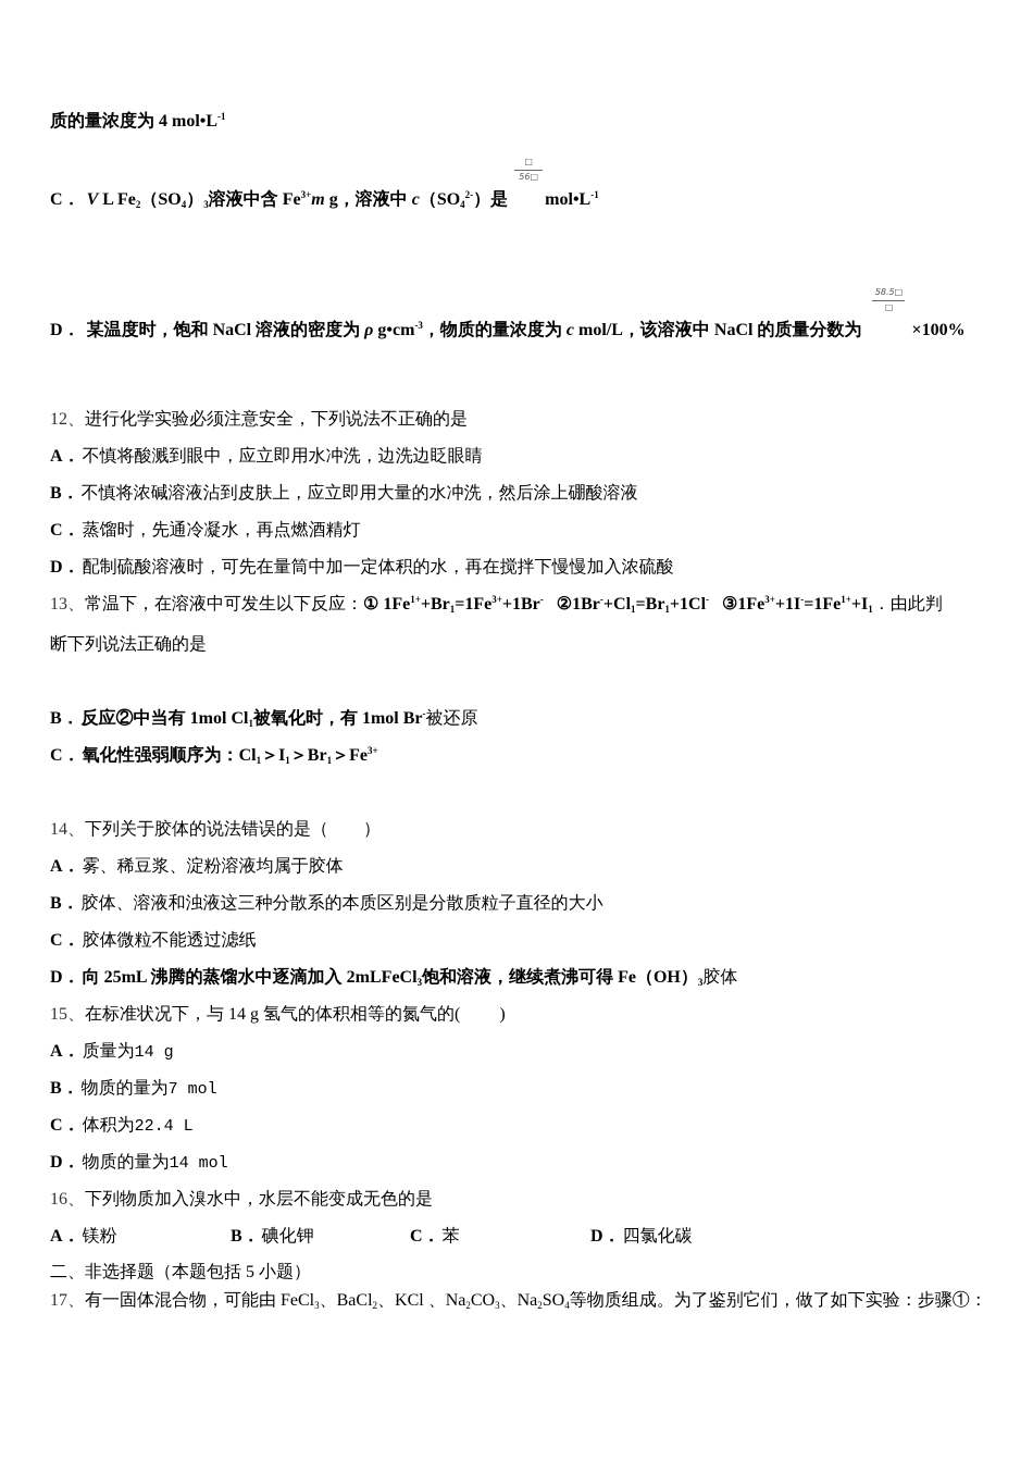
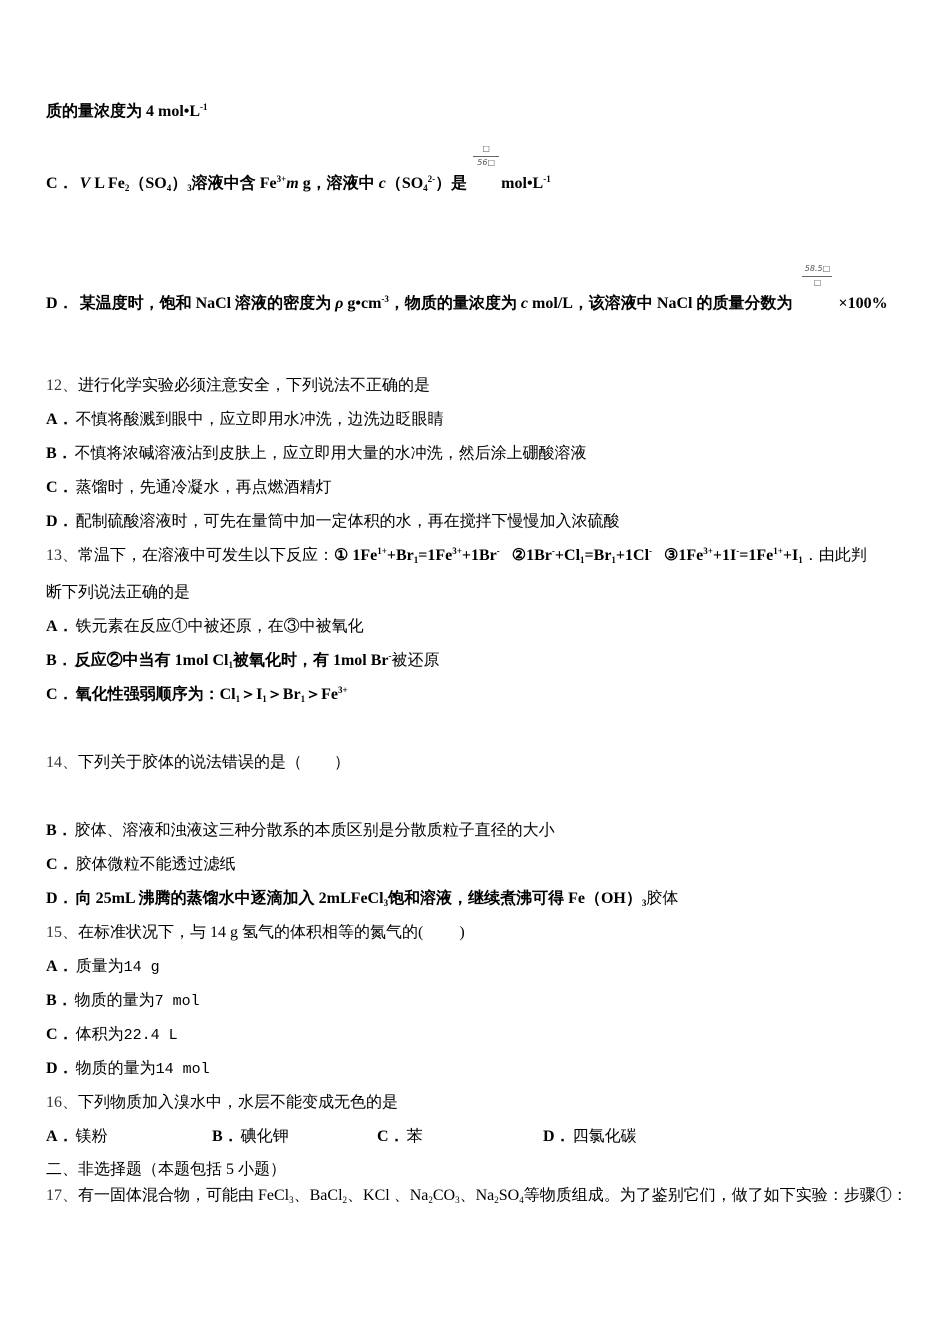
  质的量浓度为 4 mol•L-1
  C． V L Fe2（SO4）3溶液中含 Fe3+m g，溶液中 c（SO42-）是
  □
  56□
  mol•L-1
  D． 某温度时，饱和 NaCl 溶液的密度为 ρ g•cm-3，物质的量浓度为 c mol/L，该溶液中 NaCl 的质量分数为
  58.5□
  □
  ×100%
  12、进行化学实验必须注意安全，下列说法不正确的是
  A．不慎将酸溅到眼中，应立即用水冲洗，边洗边眨眼睛
  B．不慎将浓碱溶液沾到皮肤上，应立即用大量的水冲洗，然后涂上硼酸溶液
  C．蒸馏时，先通冷凝水，再点燃酒精灯
  D．配制硫酸溶液时，可先在量筒中加一定体积的水，再在搅拌下慢慢加入浓硫酸
  13、常温下，在溶液中可发生以下反应：① 1Fe1++Br1=1Fe3++1Br- ②1Br-+Cl1=Br1+1Cl- ③1Fe3++1I-=1Fe1++I1．由此判
  断下列说法正确的是
+ A．铁元素在反应①中被还原，在③中被氧化
  B．反应②中当有 1mol Cl1被氧化时，有 1mol Br-被还原
  C．氧化性强弱顺序为：Cl1＞I1＞Br1＞Fe3+
  14、下列关于胶体的说法错误的是（ ）
- A．雾、稀豆浆、淀粉溶液均属于胶体
  B．胶体、溶液和浊液这三种分散系的本质区别是分散质粒子直径的大小
  C．胶体微粒不能透过滤纸
  D．向 25mL 沸腾的蒸馏水中逐滴加入 2mLFeCl3饱和溶液，继续煮沸可得 Fe（OH）3胶体
  15、在标准状况下，与 14 g 氢气的体积相等的氮气的( )
  A．质量为14 g
  B．物质的量为7 mol
  C．体积为22.4 L
  D．物质的量为14 mol
  16、下列物质加入溴水中，水层不能变成无色的是
  A．镁粉
  B．碘化钾
  C．苯
  D．四氯化碳
  二、非选择题（本题包括 5 小题）
  17、有一固体混合物，可能由 FeCl3、BaCl2、KCl 、Na2CO3、Na2SO4等物质组成。为了鉴别它们，做了如下实验：步骤①：
